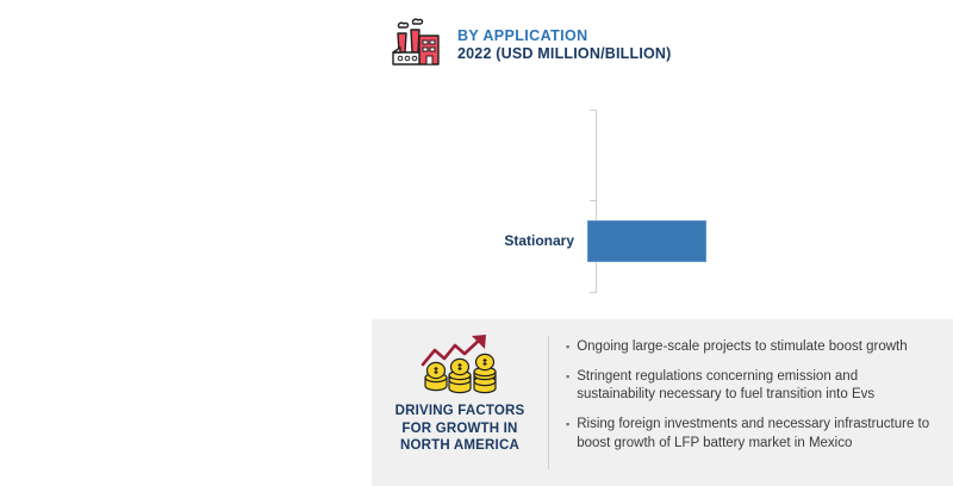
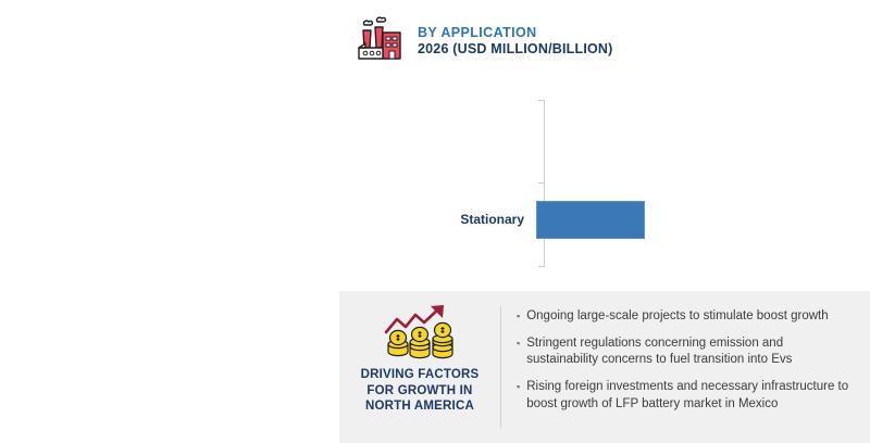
  BY APPLICATION
- 2022 (USD MILLION/BILLION)
+ 2026 (USD MILLION/BILLION)
  Stationary
  DRIVING FACTORS
  FOR GROWTH IN
  NORTH AMERICA
  ▪
  Ongoing large-scale projects to stimulate boost growth
  ▪
- Stringent regulations concerning emission and sustainability necessary to fuel transition into Evs
+ Stringent regulations concerning emission and sustainability concerns to fuel transition into Evs
  ▪
  Rising foreign investments and necessary infrastructure to boost growth of LFP battery market in Mexico
